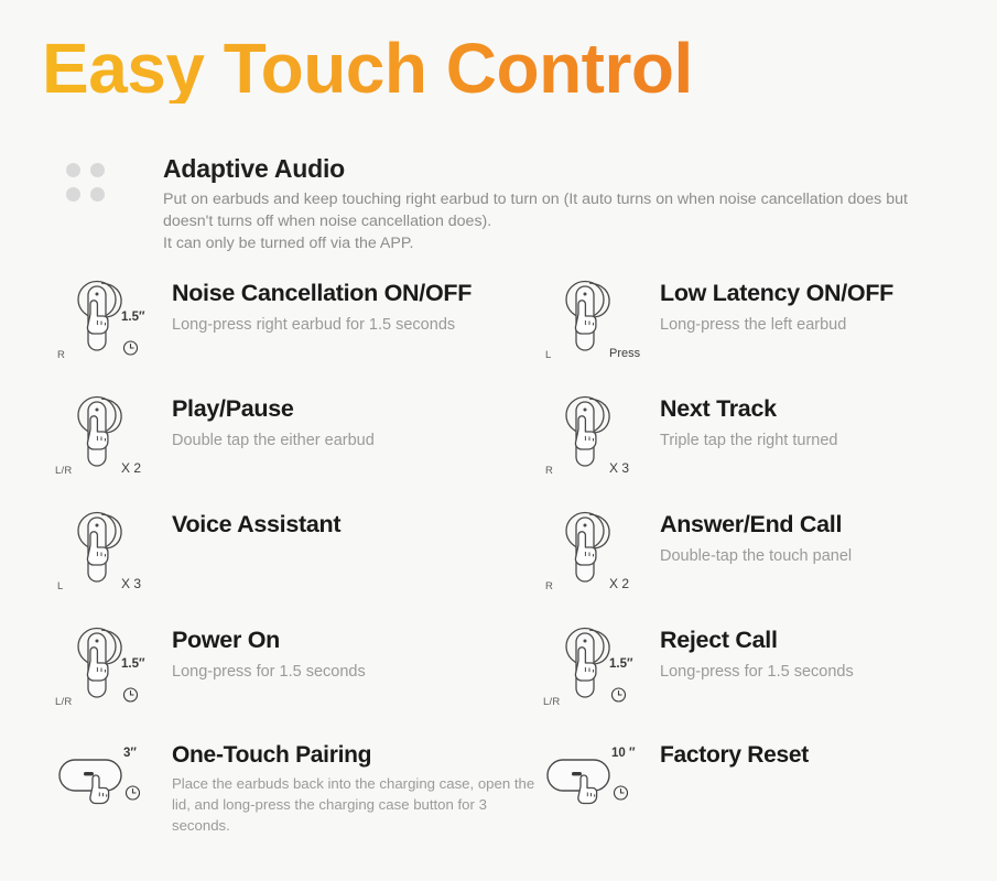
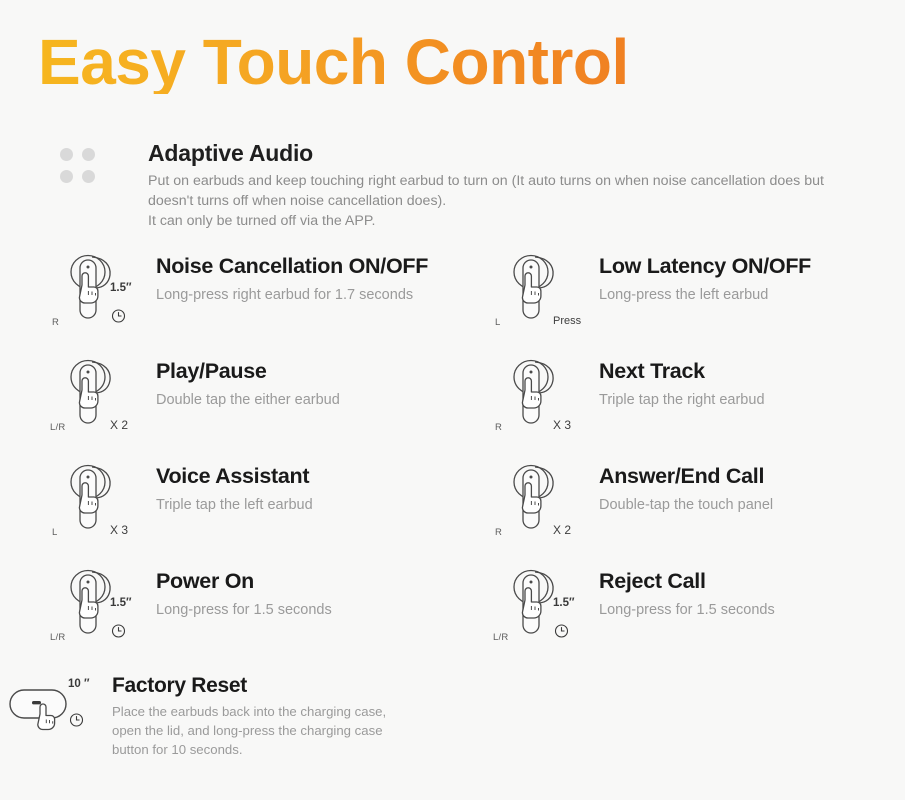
  Easy Touch Control
  Adaptive Audio
  Put on earbuds and keep touching right earbud to turn on (It auto turns on when noise cancellation does but doesn't turns off when noise cancellation does).
  It can only be turned off via the APP.
  R
  1.5″
  Noise Cancellation ON/OFF
- Long-press right earbud for 1.5 seconds
+ Long-press right earbud for 1.7 seconds
  L
  Press
  Low Latency ON/OFF
  Long-press the left earbud
  L/R
  X 2
  Play/Pause
  Double tap the either earbud
  R
  X 3
  Next Track
- Triple tap the right turned
+ Triple tap the right earbud
  L
  X 3
  Voice Assistant
+ Triple tap the left earbud
  R
  X 2
  Answer/End Call
  Double-tap the touch panel
  L/R
  1.5″
  Power On
  Long-press for 1.5 seconds
  L/R
  1.5″
  Reject Call
  Long-press for 1.5 seconds
- 3″
- One-Touch Pairing
- Place the earbuds back into the charging case, open the lid, and long-press the charging case button for 3 seconds.
  10 ″
  Factory Reset
+ Place the earbuds back into the charging case, open the lid, and long-press the charging case button for 10 seconds.
